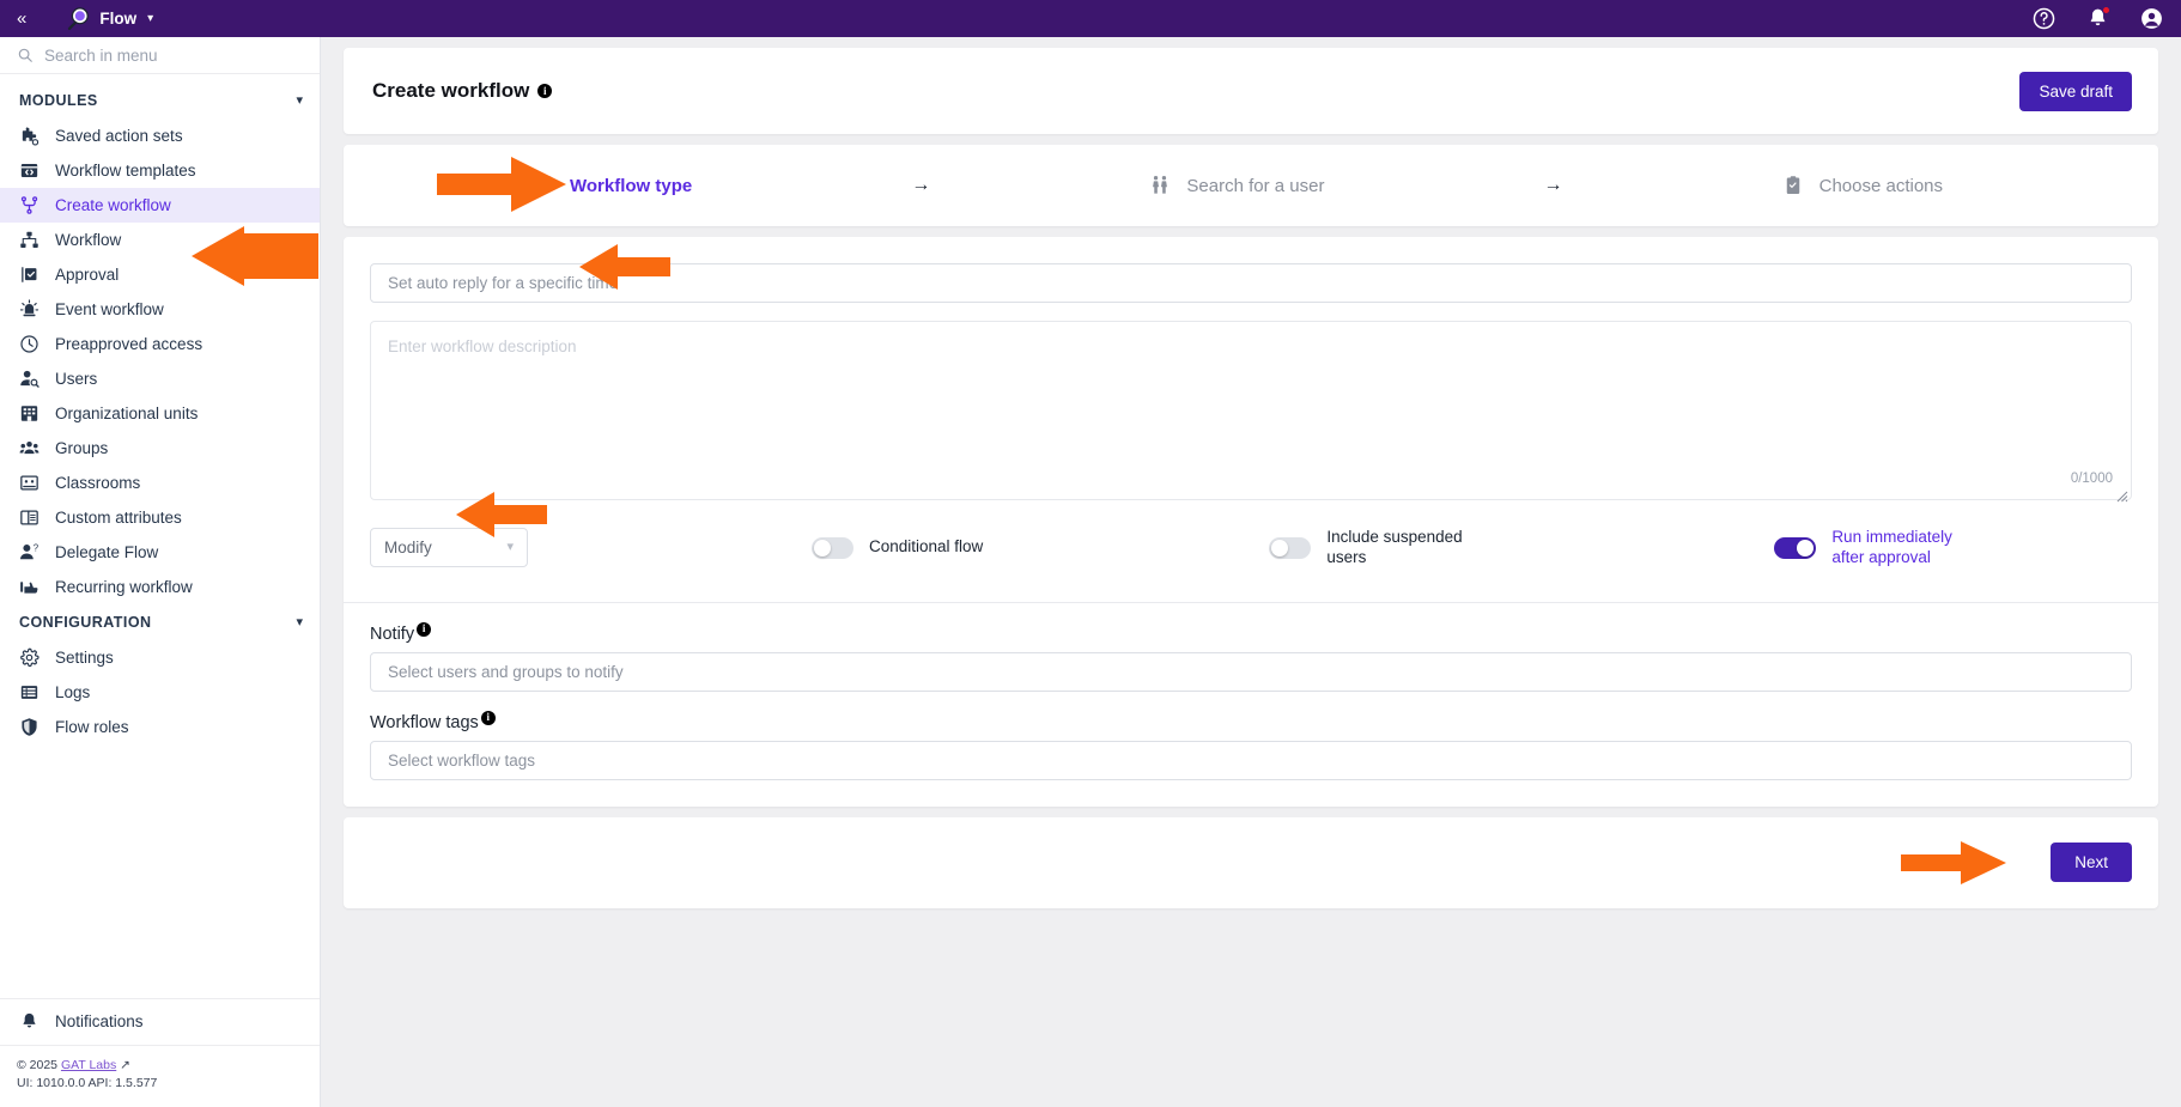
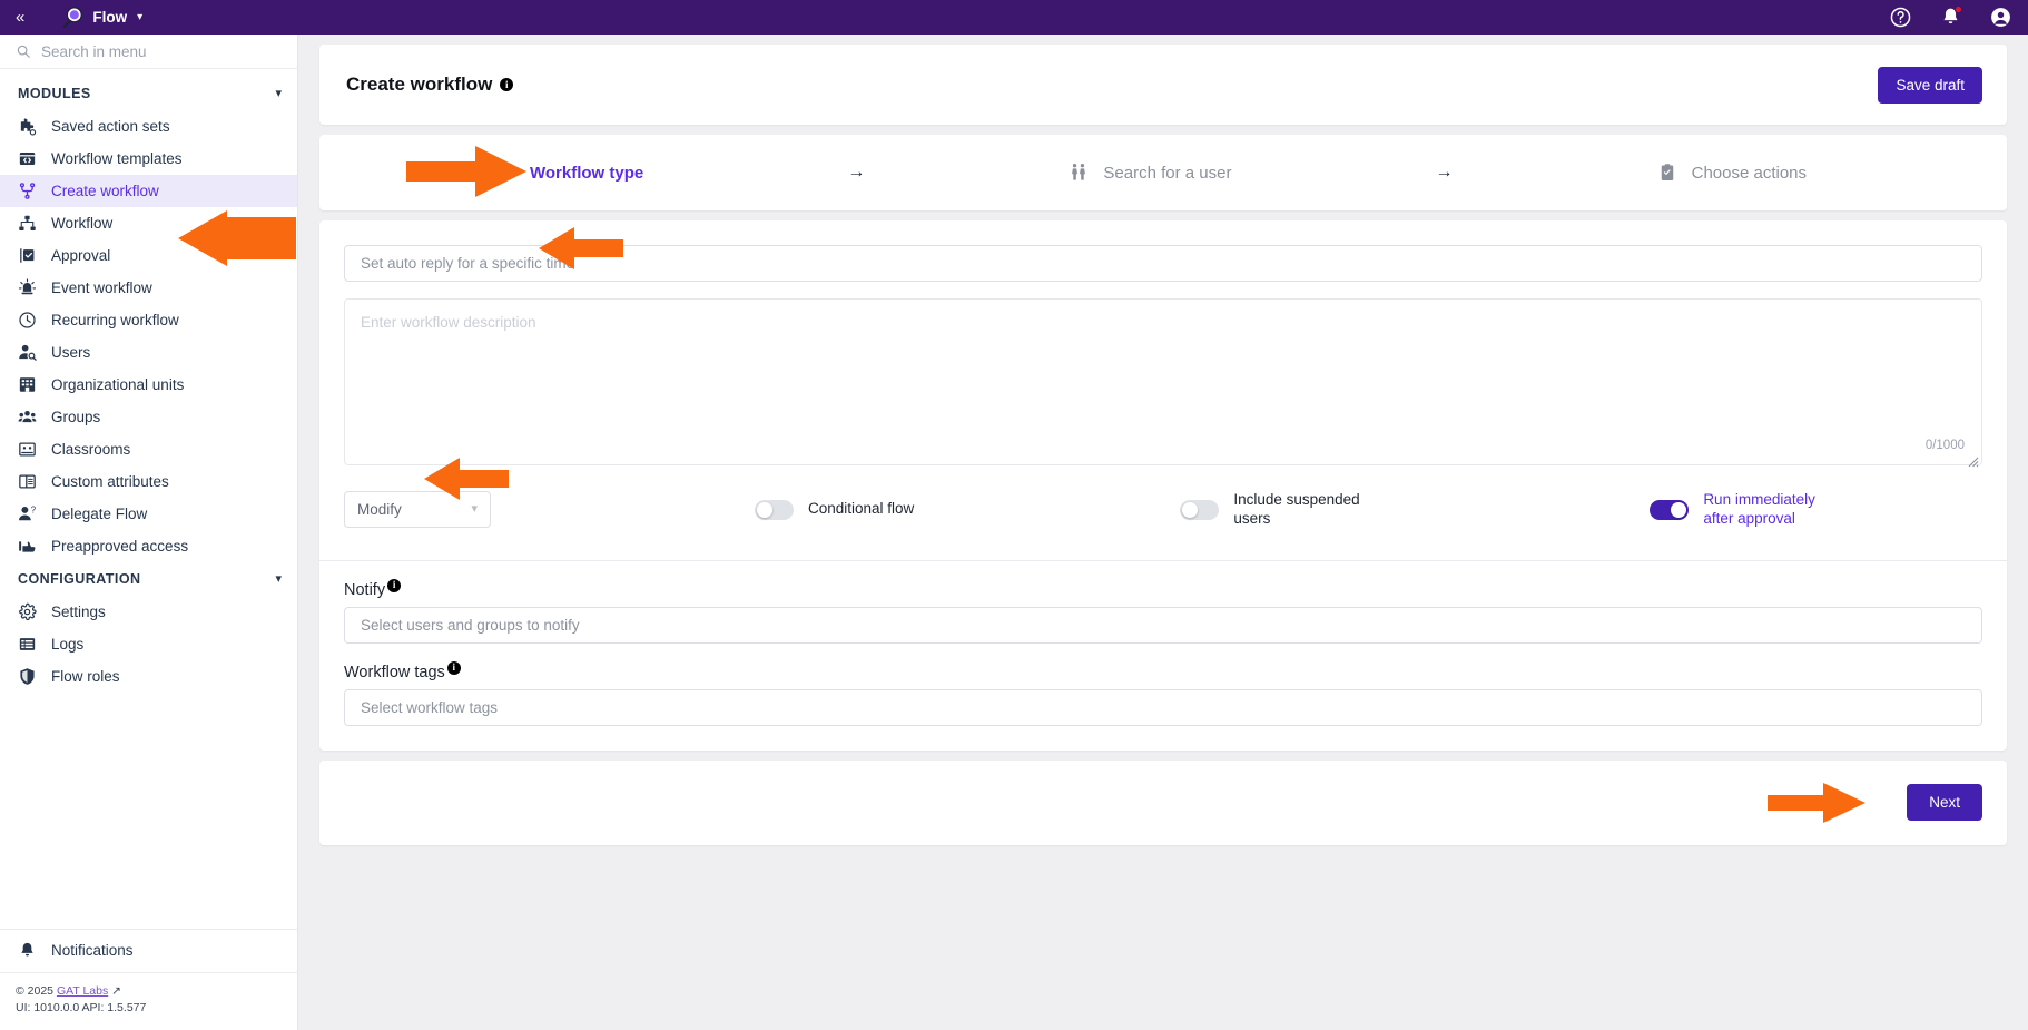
  «
  Flow
  ▾
  Search in menu
  MODULES
  ▾
  Saved action sets
  Workflow templates
  Create workflow
  Workflow
  Approval
  Event workflow
- Preapproved access
+ Recurring workflow
  Users
  Organizational units
  Groups
  Classrooms
  Custom attributes
  ?
  Delegate Flow
- Recurring workflow
+ Preapproved access
  CONFIGURATION
  ▾
  Settings
  Logs
  Flow roles
  Notifications
  © 2025 GAT Labs ↗
  UI: 1010.0.0 API: 1.5.577
  Create workflow
  i
  Save draft
  Workflow type
  →
  Search for a user
  →
  Choose actions
  Set auto reply for a specific tim
  Enter workflow description
  0/1000
  Modify
  ▾
  Conditional flow
  Include suspended users
  Run immediately after approval
  Notify
  i
  Select users and groups to notify
  Workflow tags
  i
  Select workflow tags
  Next
